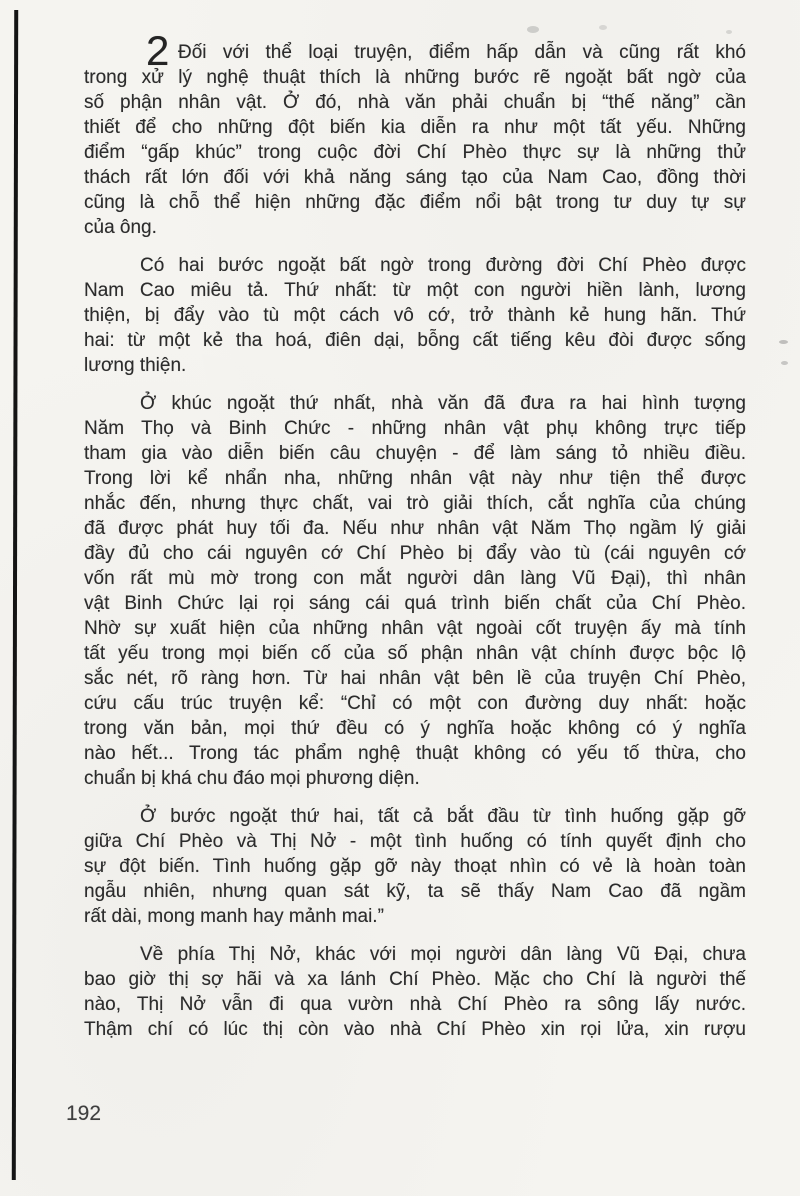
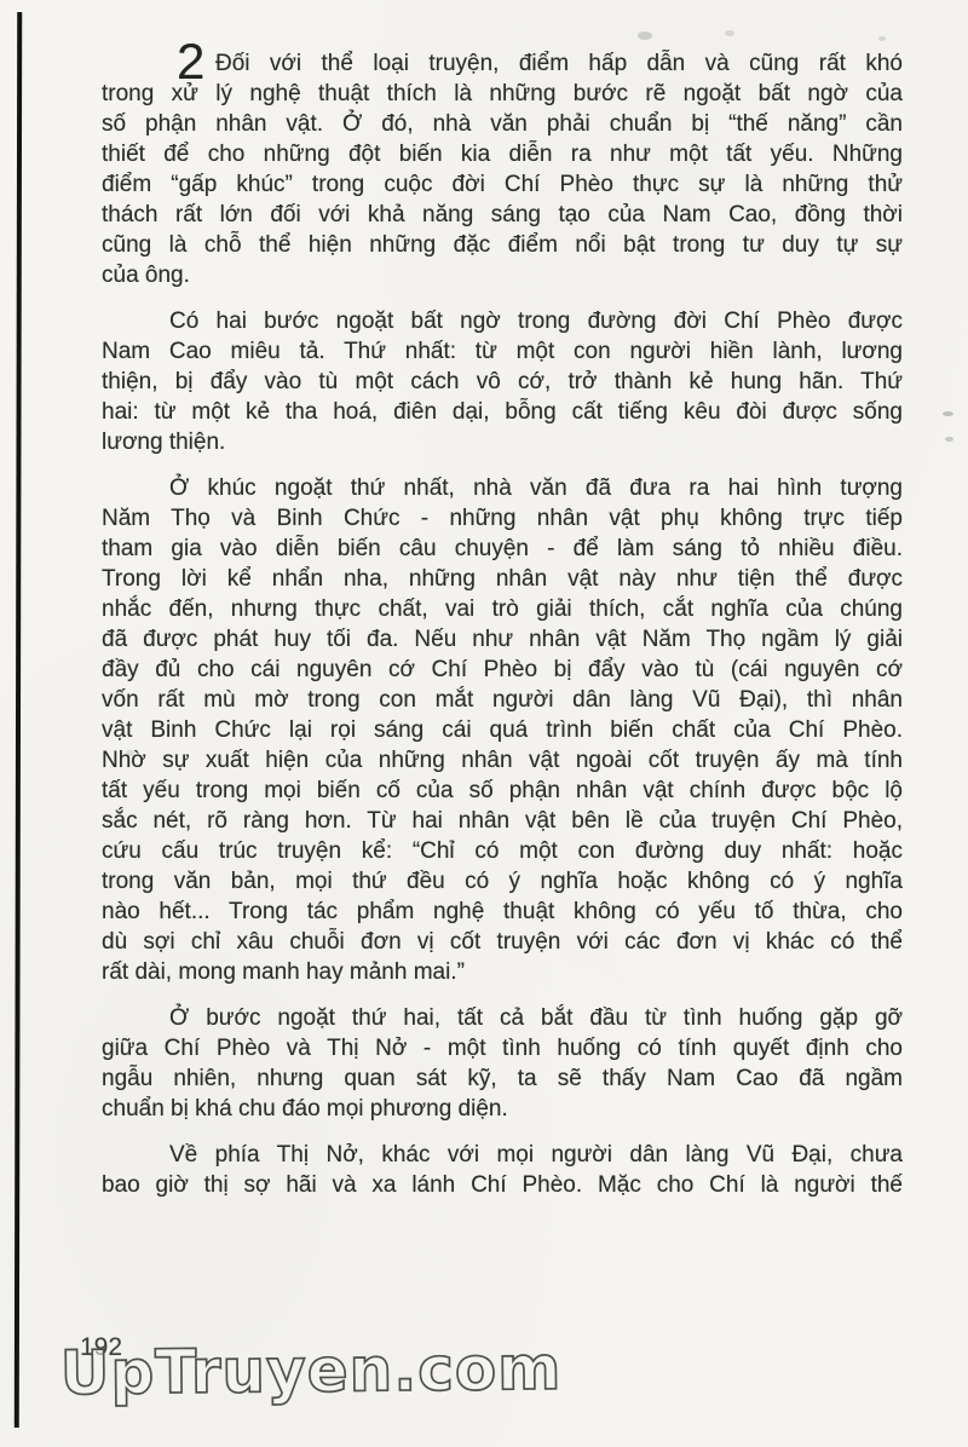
  2
  Đối với thể loại truyện, điểm hấp dẫn và cũng rất khó
  trong xử lý nghệ thuật thích là những bước rẽ ngoặt bất ngờ của
  số phận nhân vật. Ở đó, nhà văn phải chuẩn bị “thế năng” cần
  thiết để cho những đột biến kia diễn ra như một tất yếu. Những
  điểm “gấp khúc” trong cuộc đời Chí Phèo thực sự là những thử
  thách rất lớn đối với khả năng sáng tạo của Nam Cao, đồng thời
  cũng là chỗ thể hiện những đặc điểm nổi bật trong tư duy tự sự
  của ông.
  Có hai bước ngoặt bất ngờ trong đường đời Chí Phèo được
  Nam Cao miêu tả. Thứ nhất: từ một con người hiền lành, lương
  thiện, bị đẩy vào tù một cách vô cớ, trở thành kẻ hung hãn. Thứ
  hai: từ một kẻ tha hoá, điên dại, bỗng cất tiếng kêu đòi được sống
  lương thiện.
  Ở khúc ngoặt thứ nhất, nhà văn đã đưa ra hai hình tượng
  Năm Thọ và Binh Chức - những nhân vật phụ không trực tiếp
  tham gia vào diễn biến câu chuyện - để làm sáng tỏ nhiều điều.
  Trong lời kể nhẩn nha, những nhân vật này như tiện thể được
  nhắc đến, nhưng thực chất, vai trò giải thích, cắt nghĩa của chúng
  đã được phát huy tối đa. Nếu như nhân vật Năm Thọ ngầm lý giải
  đầy đủ cho cái nguyên cớ Chí Phèo bị đẩy vào tù (cái nguyên cớ
  vốn rất mù mờ trong con mắt người dân làng Vũ Đại), thì nhân
  vật Binh Chức lại rọi sáng cái quá trình biến chất của Chí Phèo.
  Nhờ sự xuất hiện của những nhân vật ngoài cốt truyện ấy mà tính
  tất yếu trong mọi biến cố của số phận nhân vật chính được bộc lộ
  sắc nét, rõ ràng hơn. Từ hai nhân vật bên lề của truyện Chí Phèo,
  cứu cấu trúc truyện kể: “Chỉ có một con đường duy nhất: hoặc
  trong văn bản, mọi thứ đều có ý nghĩa hoặc không có ý nghĩa
  nào hết... Trong tác phẩm nghệ thuật không có yếu tố thừa, cho
+ dù sợi chỉ xâu chuỗi đơn vị cốt truyện với các đơn vị khác có thể
- chuẩn bị khá chu đáo mọi phương diện.
+ rất dài, mong manh hay mảnh mai.”
  Ở bước ngoặt thứ hai, tất cả bắt đầu từ tình huống gặp gỡ
  giữa Chí Phèo và Thị Nở - một tình huống có tính quyết định cho
- sự đột biến. Tình huống gặp gỡ này thoạt nhìn có vẻ là hoàn toàn
  ngẫu nhiên, nhưng quan sát kỹ, ta sẽ thấy Nam Cao đã ngầm
- rất dài, mong manh hay mảnh mai.”
+ chuẩn bị khá chu đáo mọi phương diện.
  Về phía Thị Nở, khác với mọi người dân làng Vũ Đại, chưa
  bao giờ thị sợ hãi và xa lánh Chí Phèo. Mặc cho Chí là người thế
- nào, Thị Nở vẫn đi qua vườn nhà Chí Phèo ra sông lấy nước.
- Thậm chí có lúc thị còn vào nhà Chí Phèo xin rọi lửa, xin rượu
  192
+ UpTruyen.com
